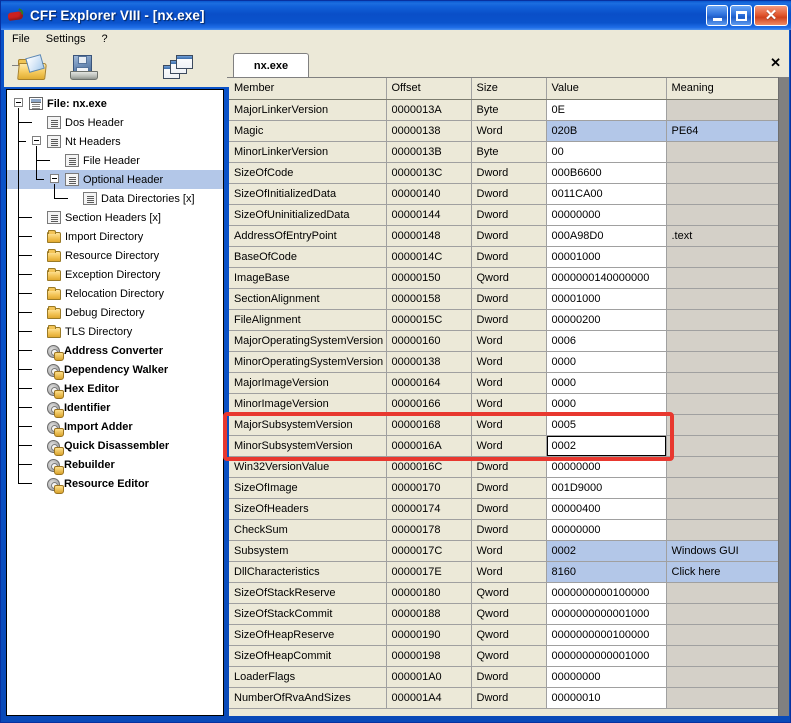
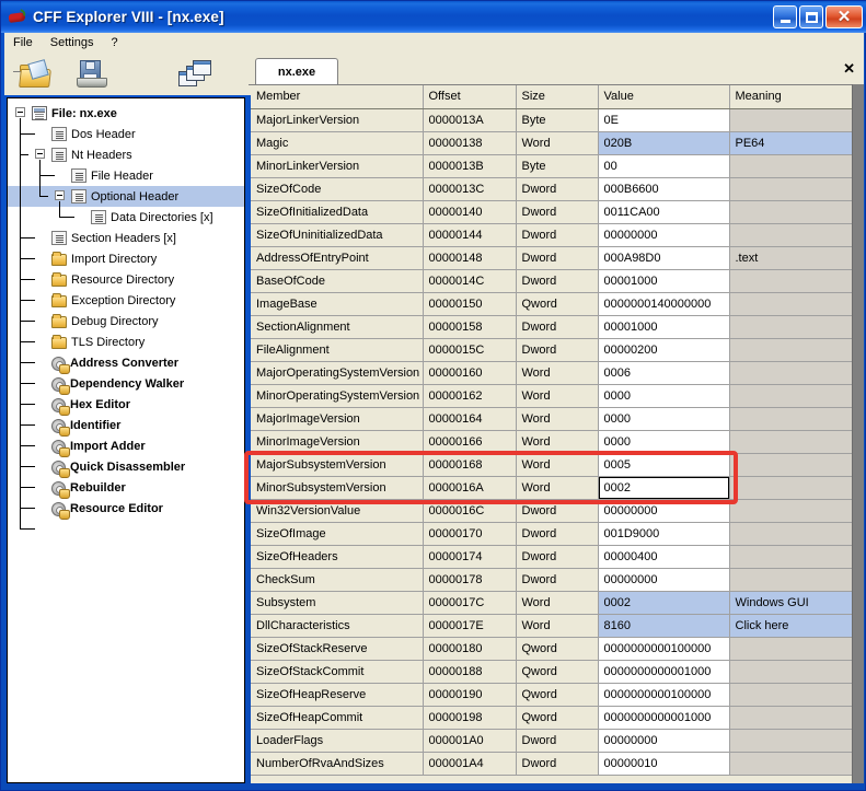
  CFF Explorer VIII - [nx.exe]
  ✕
  File
  Settings
  ?
  File: nx.exe
  Dos Header
  Nt Headers
  File Header
  Optional Header
  Data Directories [x]
  Section Headers [x]
  Import Directory
  Resource Directory
  Exception Directory
- Relocation Directory
  Debug Directory
  TLS Directory
  Address Converter
  Dependency Walker
  Hex Editor
  Identifier
  Import Adder
  Quick Disassembler
  Rebuilder
  Resource Editor
  nx.exe
  ✕
  Member	Offset	Size	Value	Meaning
  MajorLinkerVersion	0000013A	Byte	0E
  Magic	00000138	Word	020B	PE64
  MinorLinkerVersion	0000013B	Byte	00
  SizeOfCode	0000013C	Dword	000B6600
  SizeOfInitializedData	00000140	Dword	0011CA00
  SizeOfUninitializedData	00000144	Dword	00000000
  AddressOfEntryPoint	00000148	Dword	000A98D0	.text
  BaseOfCode	0000014C	Dword	00001000
  ImageBase	00000150	Qword	0000000140000000
  SectionAlignment	00000158	Dword	00001000
  FileAlignment	0000015C	Dword	00000200
  MajorOperatingSystemVersion	00000160	Word	0006
- MinorOperatingSystemVersion	00000138	Word	0000
+ MinorOperatingSystemVersion	00000162	Word	0000
  MajorImageVersion	00000164	Word	0000
  MinorImageVersion	00000166	Word	0000
  MajorSubsystemVersion	00000168	Word	0005
  MinorSubsystemVersion	0000016A	Word	0002
  Win32VersionValue	0000016C	Dword	00000000
  SizeOfImage	00000170	Dword	001D9000
  SizeOfHeaders	00000174	Dword	00000400
  CheckSum	00000178	Dword	00000000
  Subsystem	0000017C	Word	0002	Windows GUI
  DllCharacteristics	0000017E	Word	8160	Click here
  SizeOfStackReserve	00000180	Qword	0000000000100000
  SizeOfStackCommit	00000188	Qword	0000000000001000
  SizeOfHeapReserve	00000190	Qword	0000000000100000
  SizeOfHeapCommit	00000198	Qword	0000000000001000
  LoaderFlags	000001A0	Dword	00000000
  NumberOfRvaAndSizes	000001A4	Dword	00000010
